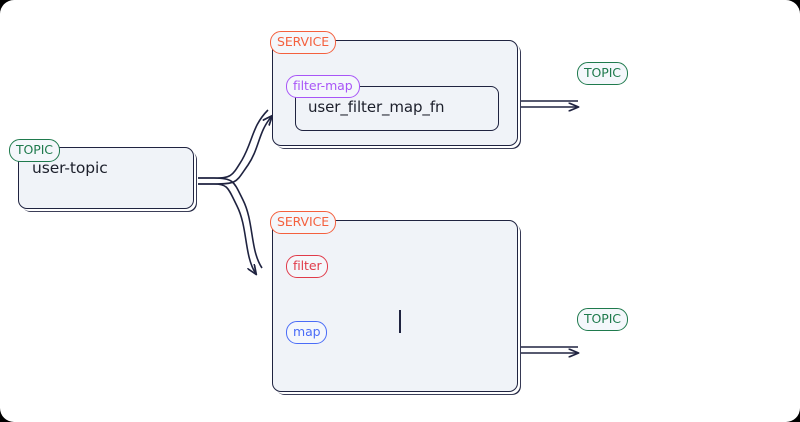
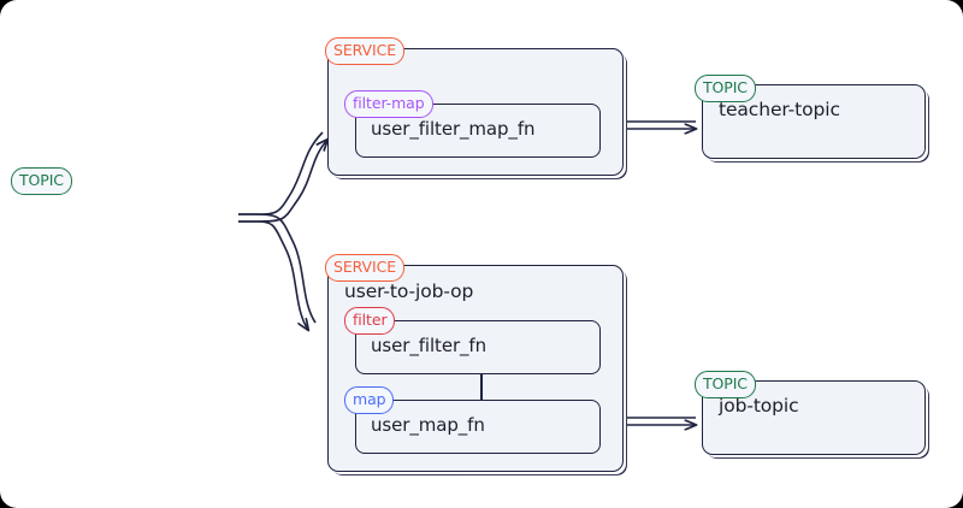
- user-topic
  TOPIC
  user_filter_map_fn
  SERVICE
  filter-map
+ user-to-job-op
+ user_filter_fn
+ user_map_fn
  SERVICE
  filter
  map
+ teacher-topic
  TOPIC
+ job-topic
  TOPIC
